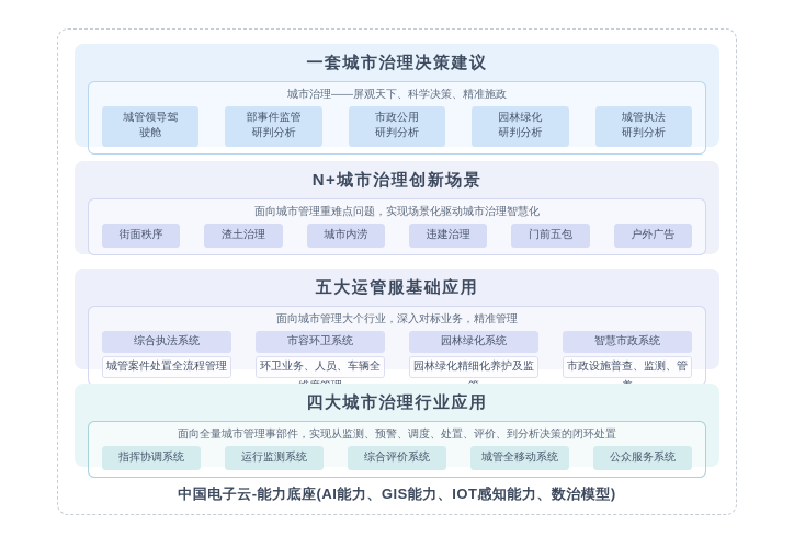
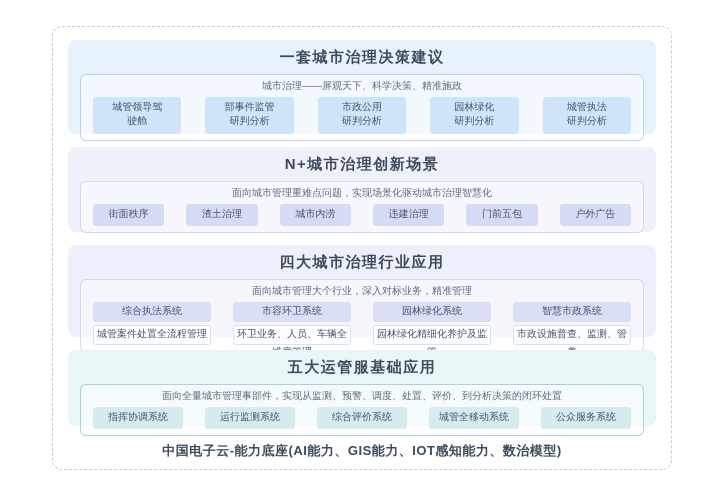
  一套城市治理决策建议
  城市治理——屏观天下、科学决策、精准施政
  城管领导驾
  驶舱
  部事件监管
  研判分析
  市政公用
  研判分析
  园林绿化
  研判分析
  城管执法
  研判分析
  N+城市治理创新场景
  面向城市管理重难点问题，实现场景化驱动城市治理智慧化
  街面秩序
  渣土治理
  城市内涝
  违建治理
  门前五包
  户外广告
- 五大运管服基础应用
+ 四大城市治理行业应用
  面向城市管理大个行业，深入对标业务，精准管理
  综合执法系统
  城管案件处置全流程管理
  市容环卫系统
  环卫业务、人员、车辆全
  园林绿化系统
  园林绿化精细化养护及监
  智慧市政系统
  市政设施普查、监测、管
- 四大城市治理行业应用
+ 五大运管服基础应用
  面向全量城市管理事部件，实现从监测、预警、调度、处置、评价、到分析决策的闭环处置
  指挥协调系统
  运行监测系统
  综合评价系统
  城管全移动系统
  公众服务系统
  中国电子云-能力底座(AI能力、GIS能力、IOT感知能力、数治模型)
